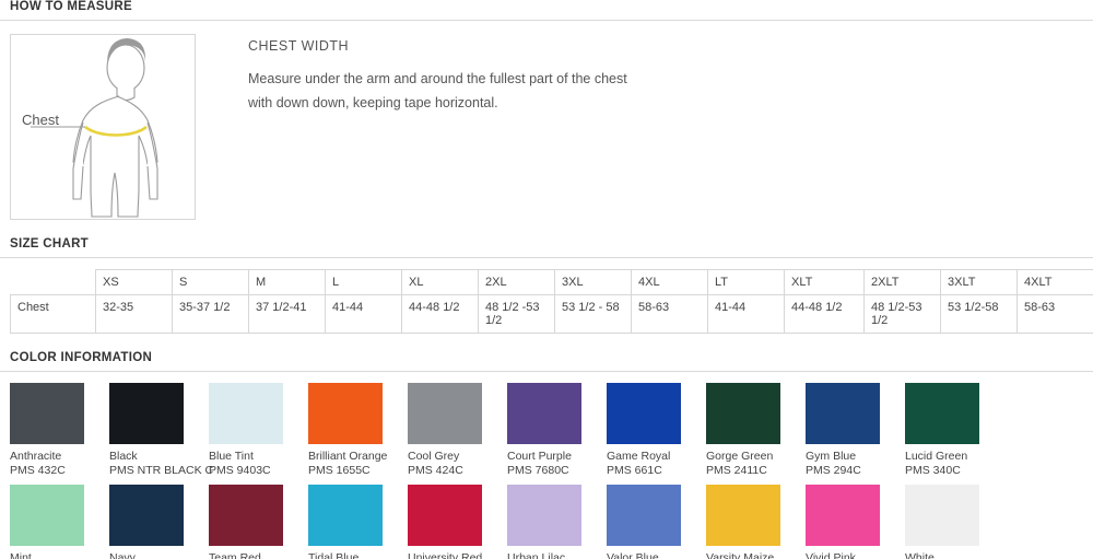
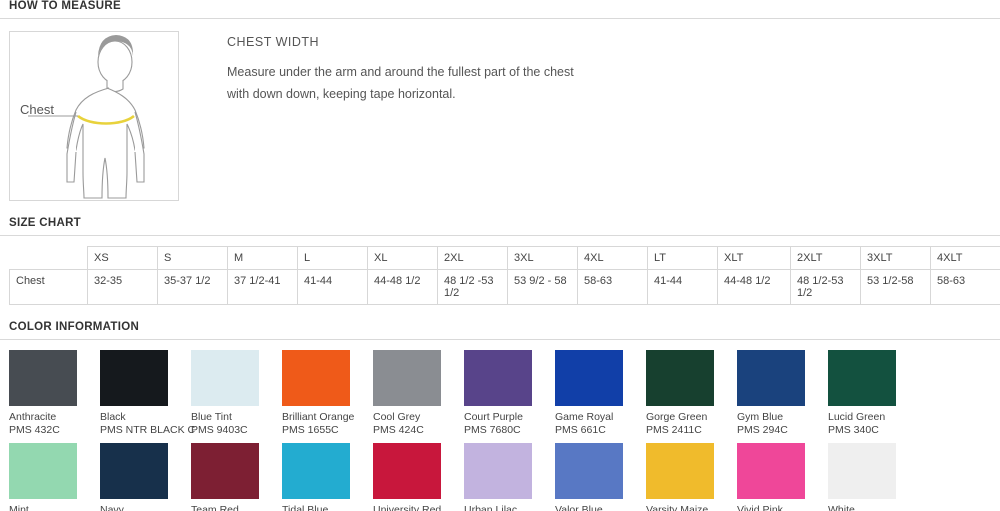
  HOW TO MEASURE
  Chest
  CHEST WIDTH
  Measure under the arm and around the fullest part of the chest
  with down down, keeping tape horizontal.
  SIZE CHART
  	XS	S	M	L	XL	2XL	3XL	4XL	LT	XLT	2XLT	3XLT	4XLT
- Chest	32-35	35-37 1/2	37 1/2-41	41-44	44-48 1/2	48 1/2 -53 1/2	53 1/2 - 58	58-63	41-44	44-48 1/2	48 1/2-53 1/2	53 1/2-58	58-63
+ Chest	32-35	35-37 1/2	37 1/2-41	41-44	44-48 1/2	48 1/2 -53 1/2	53 9/2 - 58	58-63	41-44	44-48 1/2	48 1/2-53 1/2	53 1/2-58	58-63
  COLOR INFORMATION
  Anthracite
  PMS 432C
  Black
  PMS NTR BLACK
  Blue Tint
  PMS 9403C
  Brilliant Orange
  PMS 1655C
  Cool Grey
  PMS 424C
  Court Purple
  PMS 7680C
  Game Royal
  PMS 661C
  Gorge Green
  PMS 2411C
  Gym Blue
  PMS 294C
  Lucid Green
  PMS 340C
  Mint
  Navy
  Team Red
  Tidal Blue
  University Red
  Urban Lilac
  Valor Blue
  Varsity Maize
  Vivid Pink
  White
